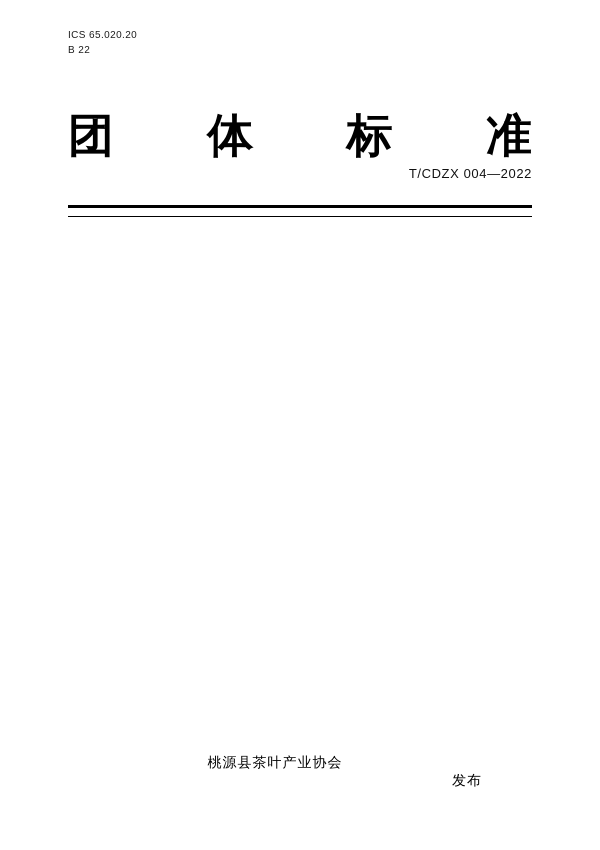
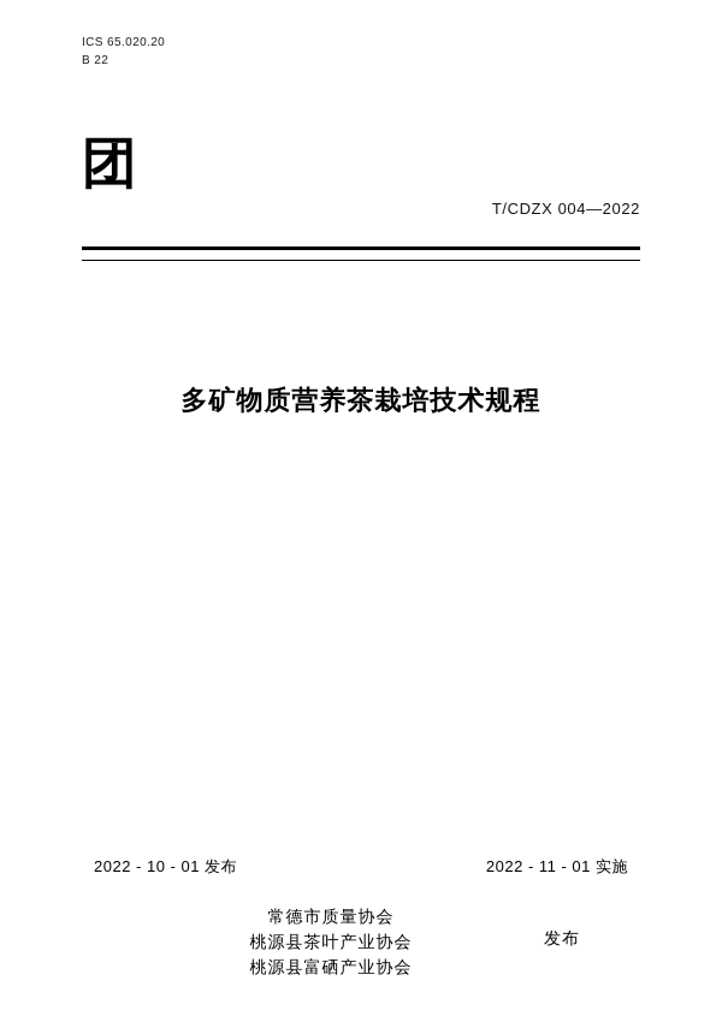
  ICS 65.020.20
  B 22
  团
- 体
- 标
- 准
  T/CDZX 004—2022
+ 多矿物质营养茶栽培技术规程
+ 2022 - 10 - 01 发布
+ 2022 - 11 - 01 实施
+ 常德市质量协会
  桃源县茶叶产业协会
+ 桃源县富硒产业协会
  发布
